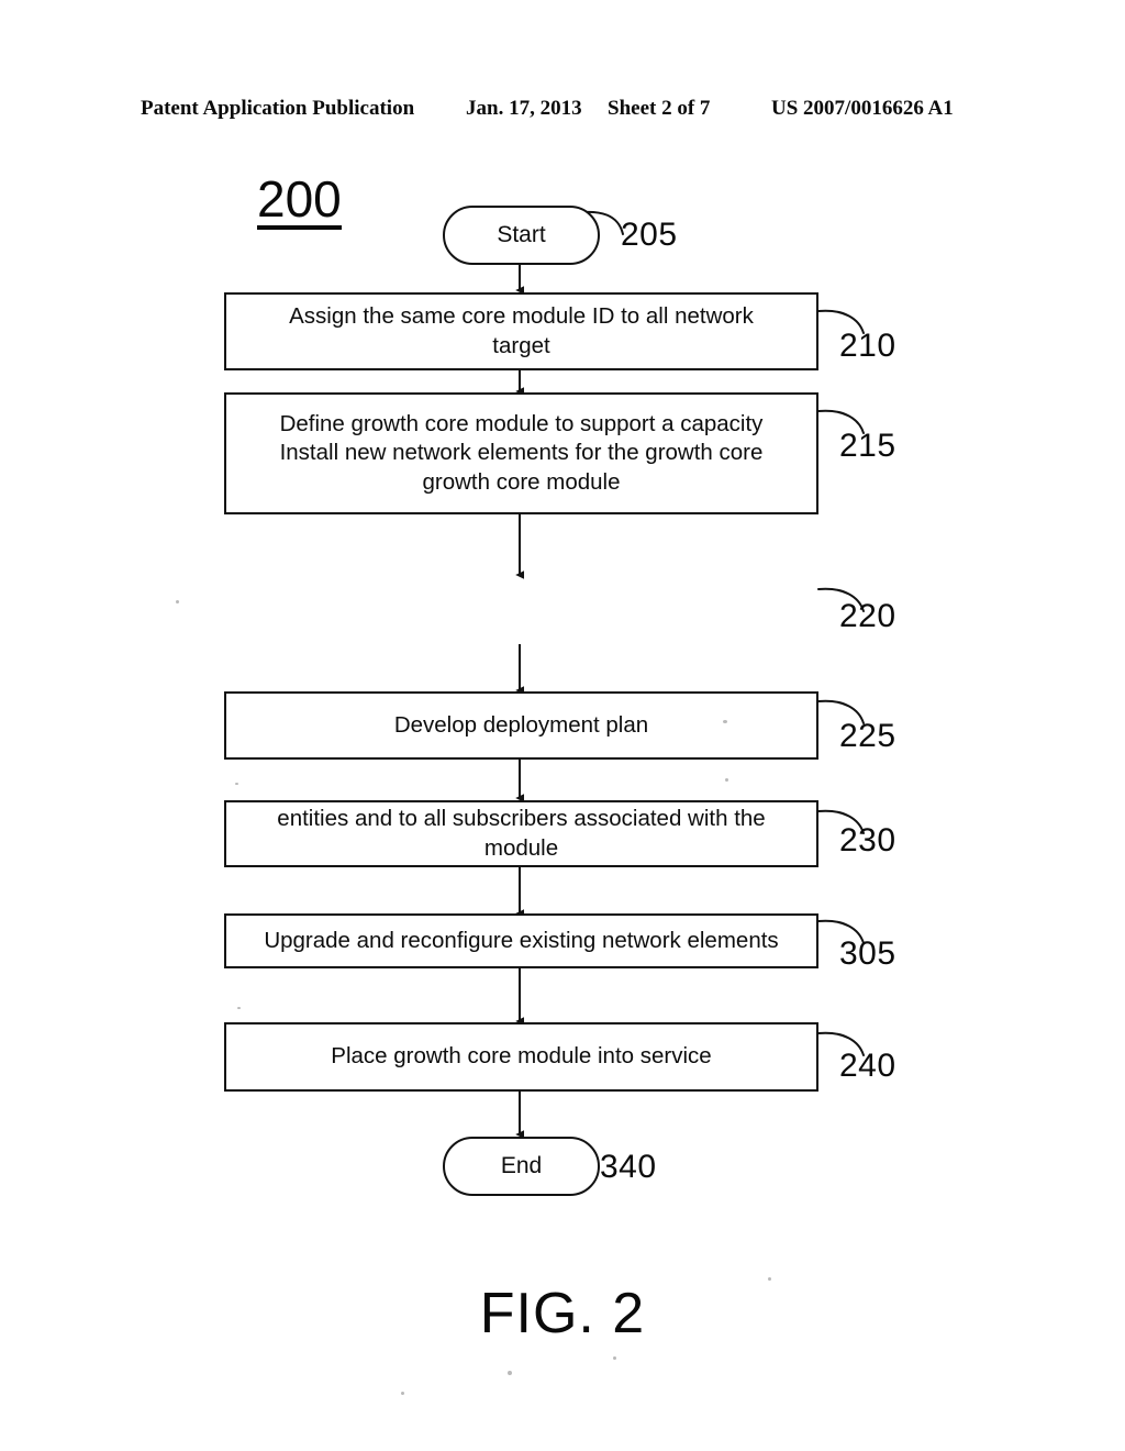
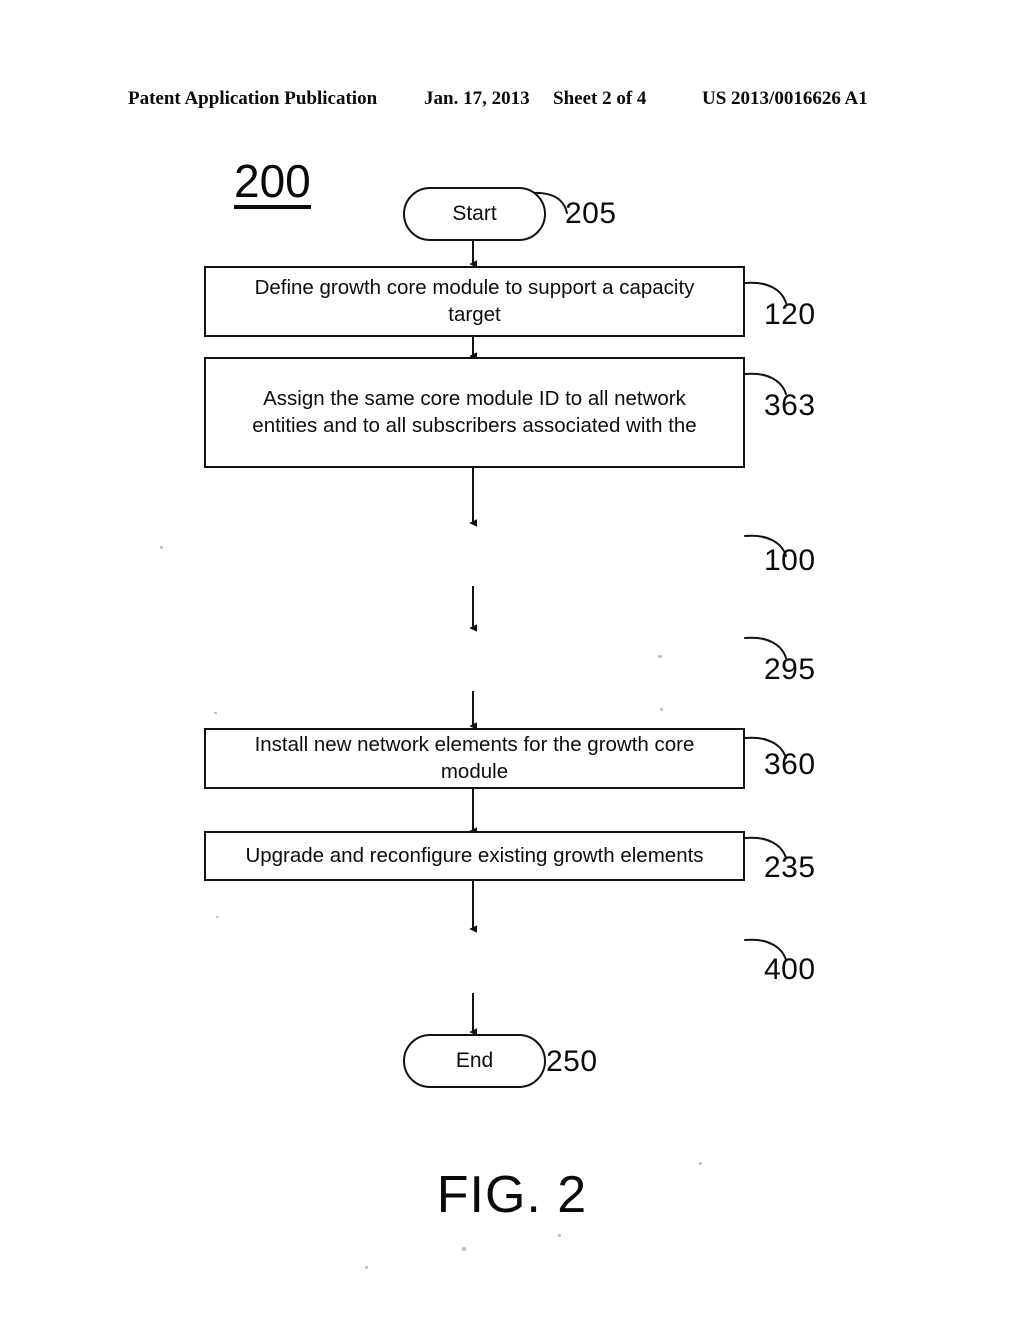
  Patent Application Publication
  Jan. 17, 2013
- Sheet 2 of 7
+ Sheet 2 of 4
- US 2007/0016626 A1
+ US 2013/0016626 A1
  200
  Start
  205
- Assign the same core module ID to all network
+ Define growth core module to support a capacity
  target
- 210
+ 120
- Define growth core module to support a capacity
+ Assign the same core module ID to all network
- Install new network elements for the growth core
+ entities and to all subscribers associated with the
- growth core module
- 215
+ 363
- 220
+ 100
- Develop deployment plan
- 225
+ 295
- entities and to all subscribers associated with the
+ Install new network elements for the growth core
  module
- 230
+ 360
- Upgrade and reconfigure existing network elements
+ Upgrade and reconfigure existing growth elements
- 305
+ 235
- Place growth core module into service
- 240
+ 400
  End
- 340
+ 250
  FIG. 2
